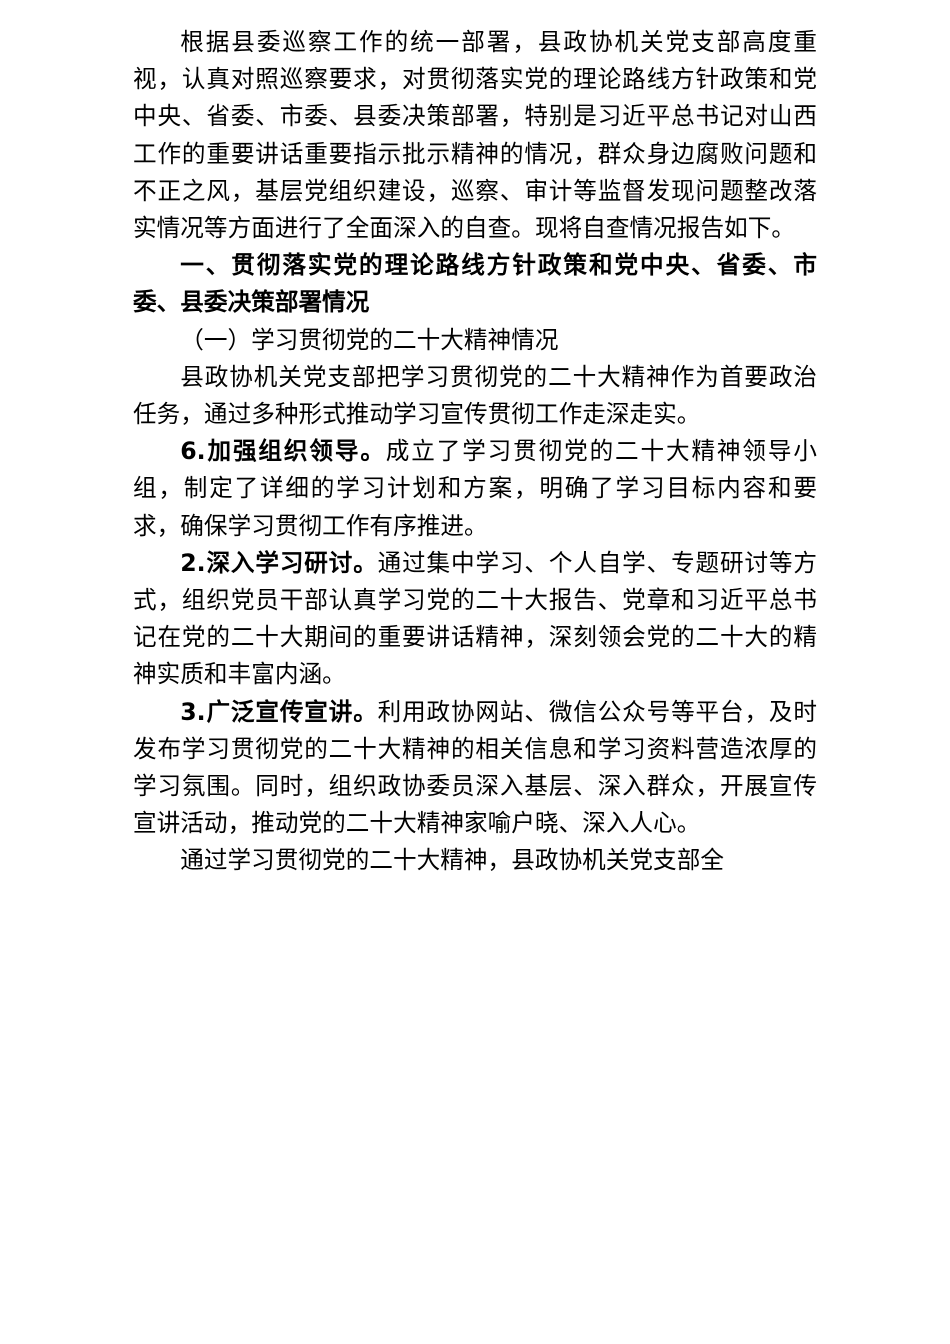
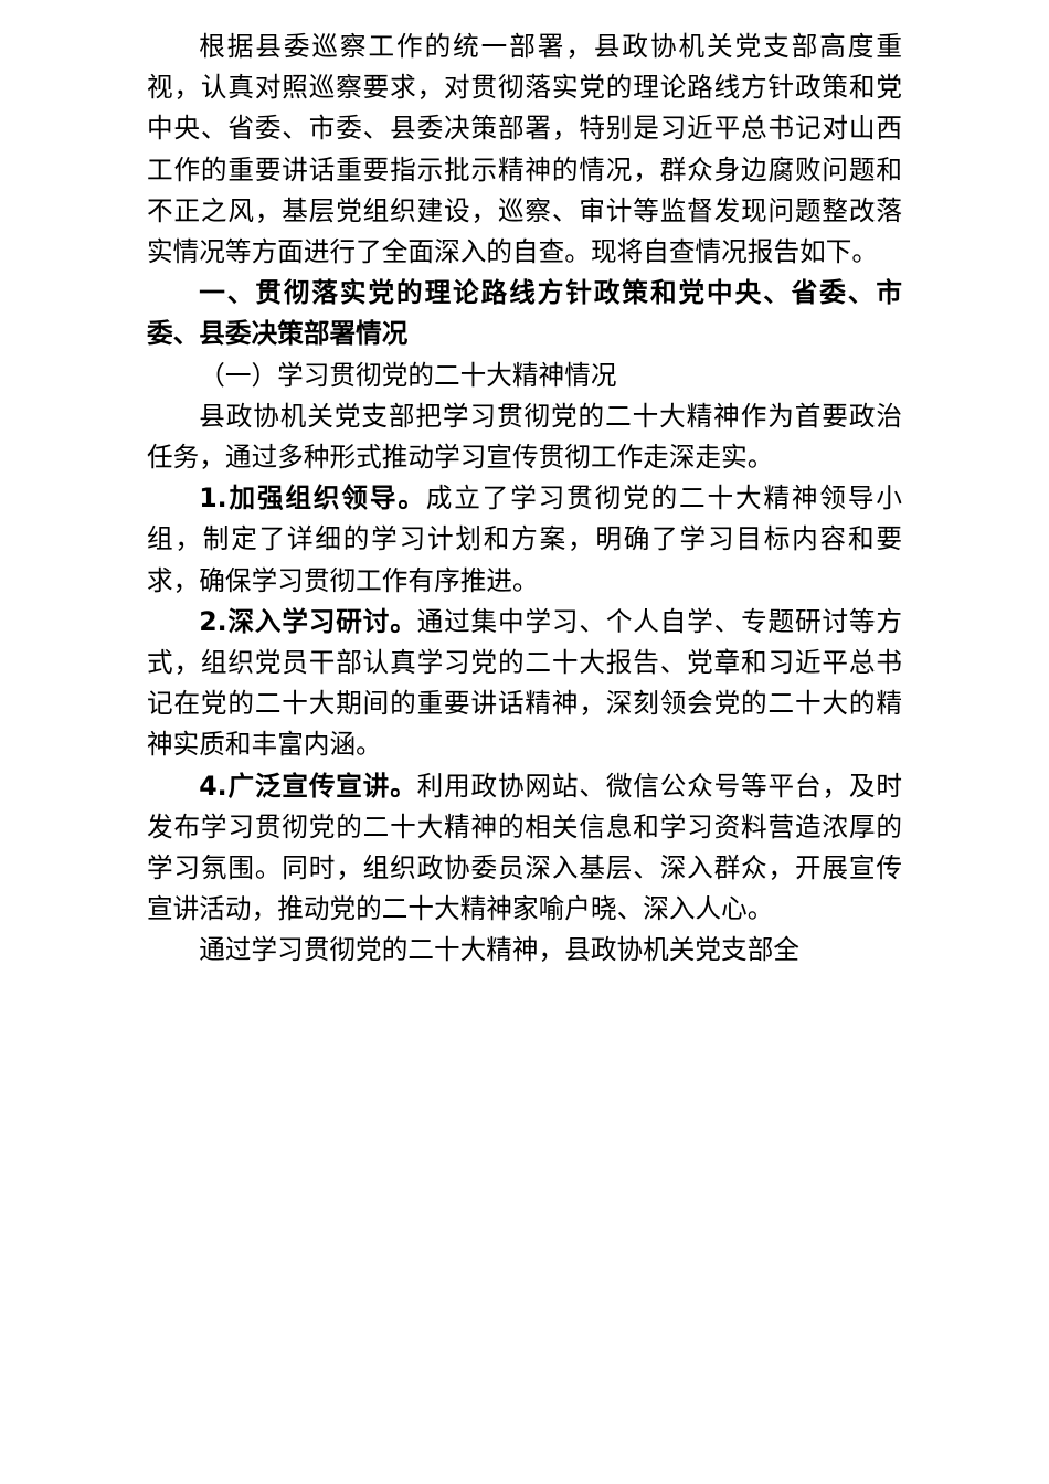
  根据县委巡察工作的统一部署，县政协机关党支部高度重视，认真对照巡察要求，对贯彻落实党的理论路线方针政策和党中央、省委、市委、县委决策部署，特别是习近平总书记对山西工作的重要讲话重要指示批示精神的情况，群众身边腐败问题和不正之风，基层党组织建设，巡察、审计等监督发现问题整改落实情况等方面进行了全面深入的自查。现将自查情况报告如下。
  一、贯彻落实党的理论路线方针政策和党中央、省委、市委、县委决策部署情况
  （一）学习贯彻党的二十大精神情况
  县政协机关党支部把学习贯彻党的二十大精神作为首要政治任务，通过多种形式推动学习宣传贯彻工作走深走实。
- 6.加强组织领导。成立了学习贯彻党的二十大精神领导小组，制定了详细的学习计划和方案，明确了学习目标内容和要求，确保学习贯彻工作有序推进。
+ 1.加强组织领导。成立了学习贯彻党的二十大精神领导小组，制定了详细的学习计划和方案，明确了学习目标内容和要求，确保学习贯彻工作有序推进。
  2.深入学习研讨。通过集中学习、个人自学、专题研讨等方式，组织党员干部认真学习党的二十大报告、党章和习近平总书记在党的二十大期间的重要讲话精神，深刻领会党的二十大的精神实质和丰富内涵。
- 3.广泛宣传宣讲。利用政协网站、微信公众号等平台，及时发布学习贯彻党的二十大精神的相关信息和学习资料营造浓厚的学习氛围。同时，组织政协委员深入基层、深入群众，开展宣传宣讲活动，推动党的二十大精神家喻户晓、深入人心。
+ 4.广泛宣传宣讲。利用政协网站、微信公众号等平台，及时发布学习贯彻党的二十大精神的相关信息和学习资料营造浓厚的学习氛围。同时，组织政协委员深入基层、深入群众，开展宣传宣讲活动，推动党的二十大精神家喻户晓、深入人心。
  通过学习贯彻党的二十大精神，县政协机关党支部全
